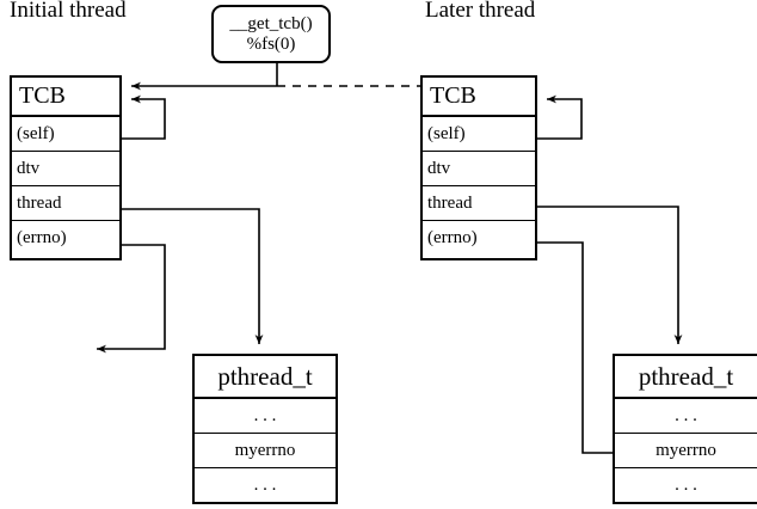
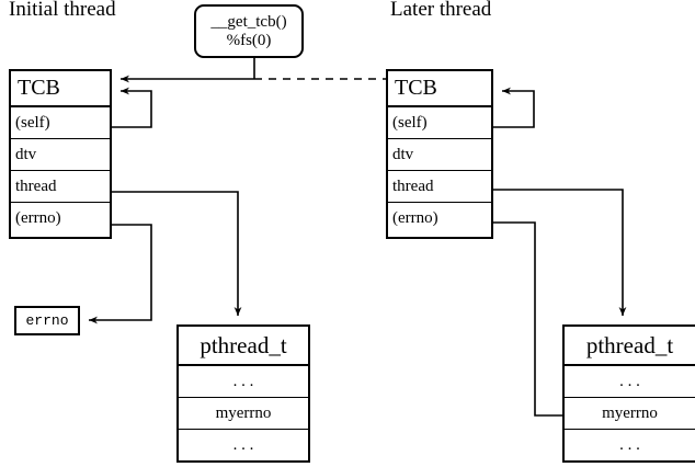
  Initial thread
  Later thread
  __get_tcb()
  %fs(0)
  TCB
  (self)
  dtv
  thread
  (errno)
  TCB
  (self)
  dtv
  thread
  (errno)
+ errno
  pthread_t
  . . .
  myerrno
  . . .
  pthread_t
  . . .
  myerrno
  . . .
